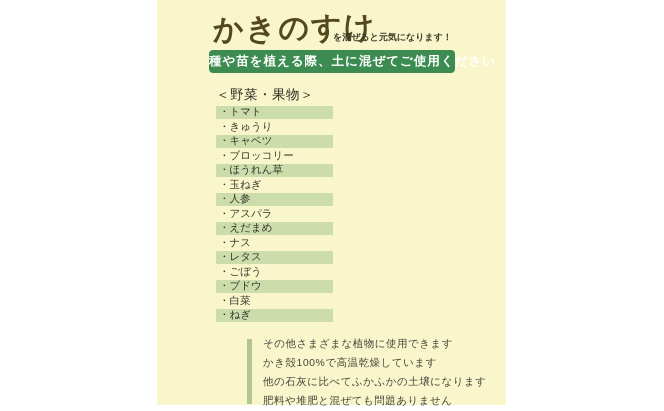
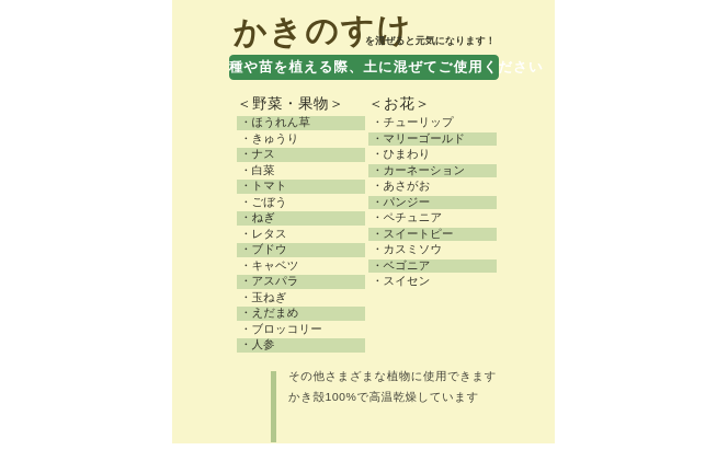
  かきのすけ
  を混ぜると元気になります！
  種や苗を植える際、土に混ぜてご使用ください
  ＜野菜・果物＞
- ・トマト
+ ・ほうれん草
  ・きゅうり
- ・キャベツ
+ ・ナス
- ・ブロッコリー
+ ・白菜
- ・ほうれん草
+ ・トマト
- ・玉ねぎ
+ ・ごぼう
- ・人参
+ ・ねぎ
- ・アスパラ
+ ・レタス
- ・えだまめ
+ ・ブドウ
- ・ナス
+ ・キャベツ
- ・レタス
+ ・アスパラ
- ・ごぼう
+ ・玉ねぎ
- ・ブドウ
+ ・えだまめ
- ・白菜
+ ・ブロッコリー
- ・ねぎ
+ ・人参
+ ＜お花＞
+ ・チューリップ
+ ・マリーゴールド
+ ・ひまわり
+ ・カーネーション
+ ・あさがお
+ ・パンジー
+ ・ペチュニア
+ ・スイートピー
+ ・カスミソウ
+ ・ベゴニア
+ ・スイセン
  その他さまざまな植物に使用できます
  かき殻100%で高温乾燥しています
- 他の石灰に比べてふかふかの土壌になります
- 肥料や堆肥と混ぜても問題ありません
